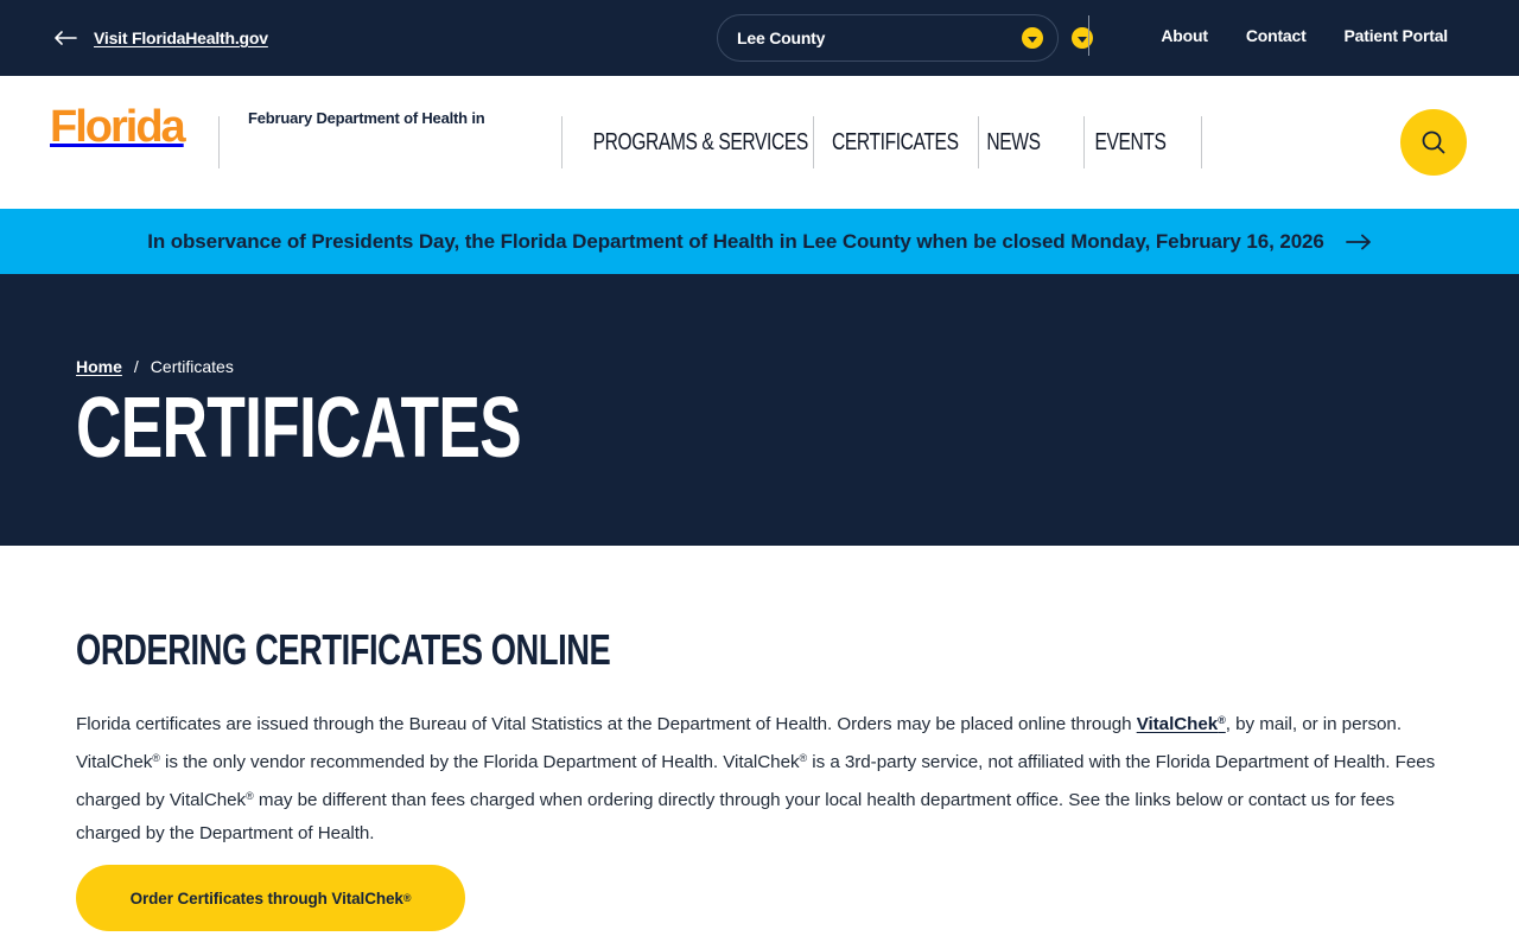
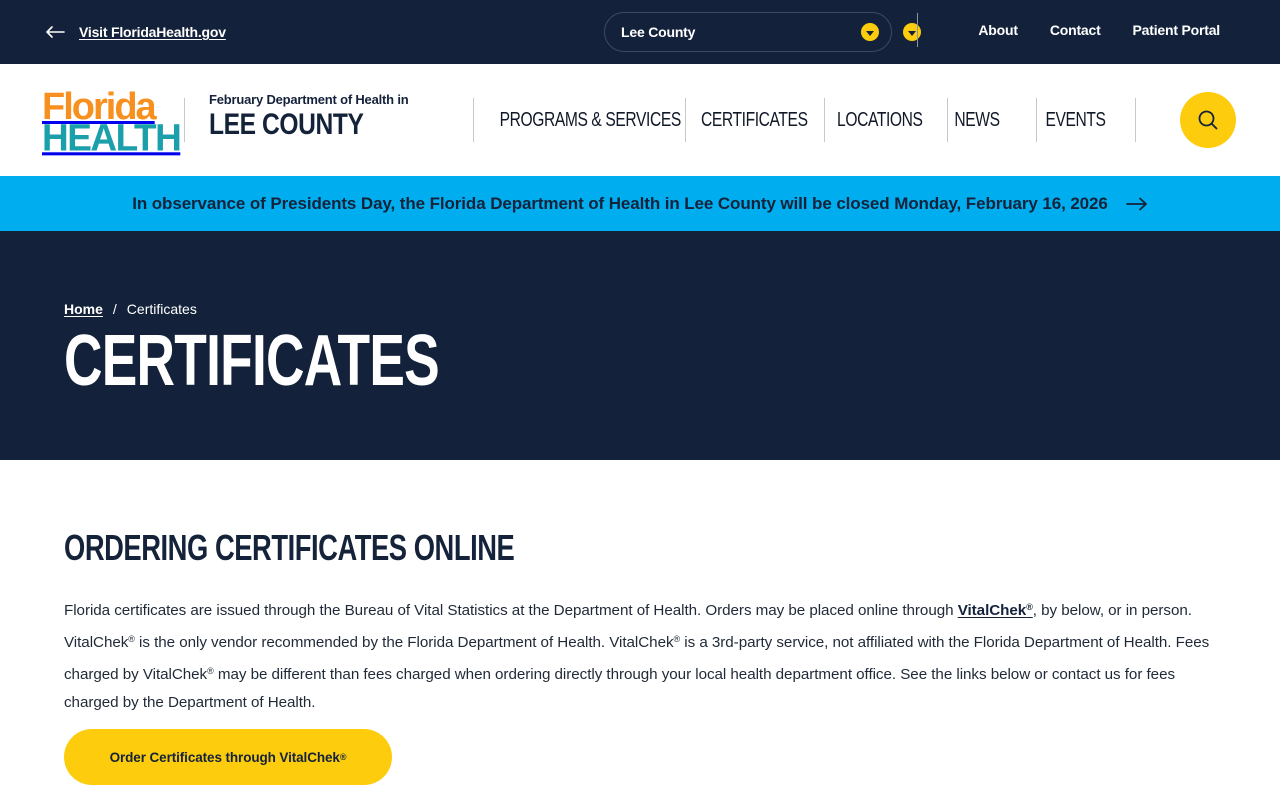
  Visit FloridaHealth.gov
  Lee County
  About
  Contact
  Patient Portal
  Florida
+ HEALTH
  February Department of Health in
+ LEE COUNTY
  PROGRAMS & SERVICES
  CERTIFICATES
+ LOCATIONS
  NEWS
  EVENTS
- In observance of Presidents Day, the Florida Department of Health in Lee County when be closed Monday, February 16, 2026
+ In observance of Presidents Day, the Florida Department of Health in Lee County will be closed Monday, February 16, 2026
  Home
  /
  Certificates
  CERTIFICATES
  ORDERING CERTIFICATES ONLINE
- Florida certificates are issued through the Bureau of Vital Statistics at the Department of Health. Orders may be placed online through VitalChek®, by mail, or in person. VitalChek® is the only vendor recommended by the Florida Department of Health. VitalChek® is a 3rd-party service, not affiliated with the Florida Department of Health. Fees charged by VitalChek® may be different than fees charged when ordering directly through your local health department office. See the links below or contact us for fees charged by the Department of Health.
+ Florida certificates are issued through the Bureau of Vital Statistics at the Department of Health. Orders may be placed online through VitalChek®, by below, or in person. VitalChek® is the only vendor recommended by the Florida Department of Health. VitalChek® is a 3rd-party service, not affiliated with the Florida Department of Health. Fees charged by VitalChek® may be different than fees charged when ordering directly through your local health department office. See the links below or contact us for fees charged by the Department of Health.
  Order Certificates through VitalChek
  ®
